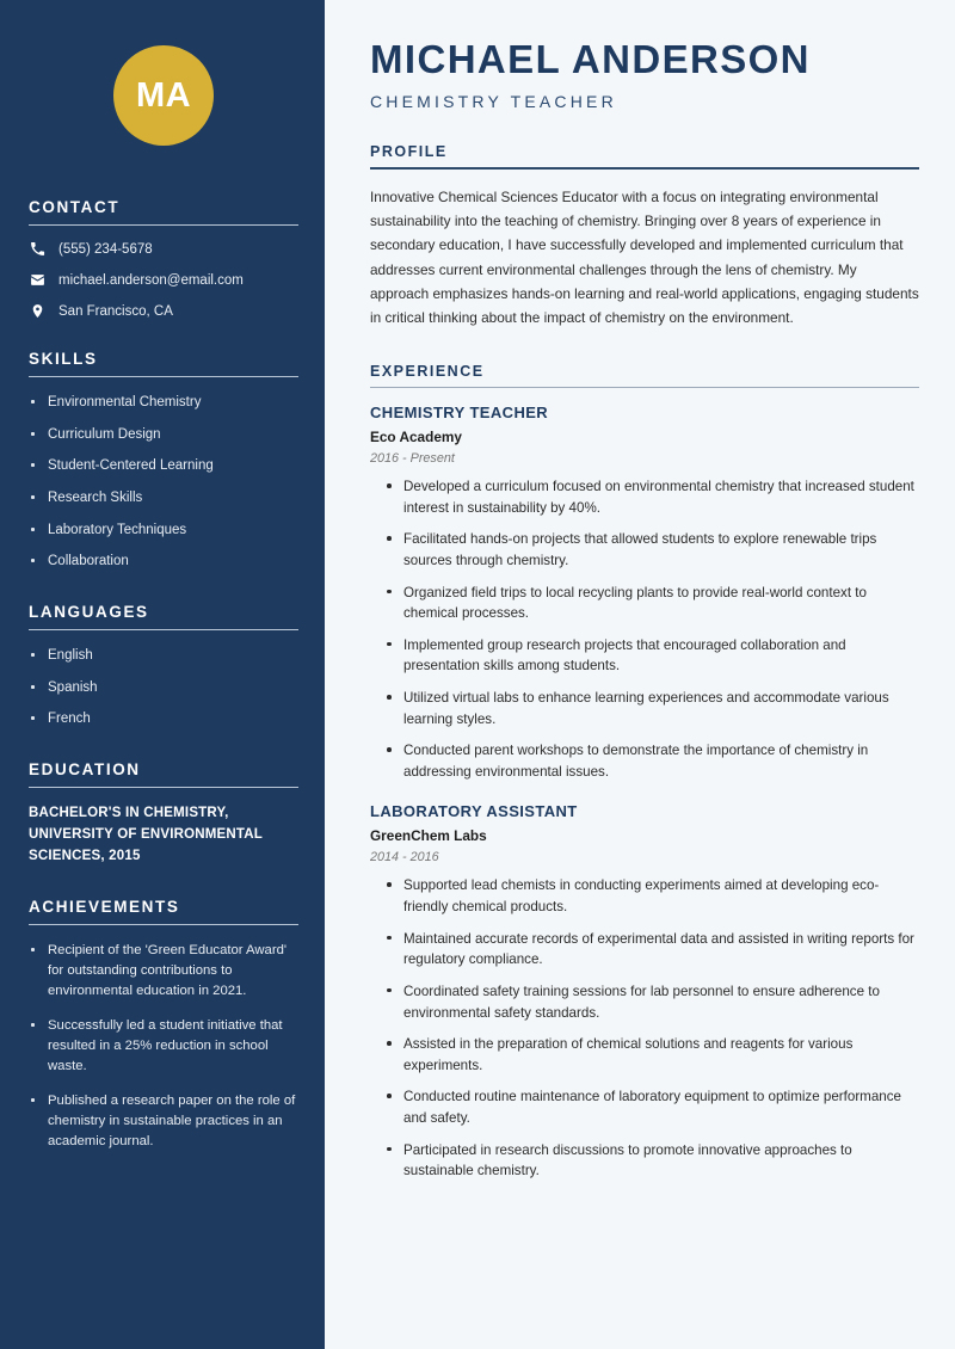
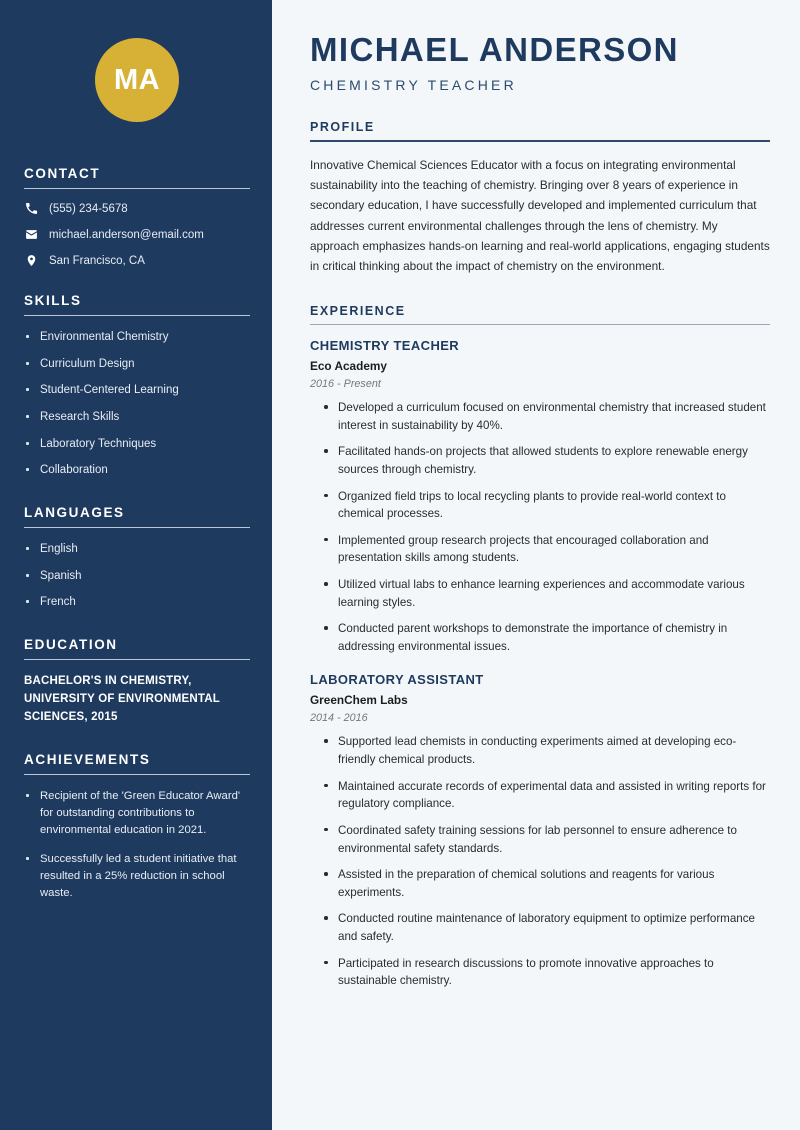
  MA
  CONTACT
  (555) 234-5678
  michael.anderson@email.com
  San Francisco, CA
  SKILLS
  Environmental Chemistry
  Curriculum Design
  Student-Centered Learning
  Research Skills
  Laboratory Techniques
  Collaboration
  LANGUAGES
  English
  Spanish
  French
  EDUCATION
  BACHELOR'S IN CHEMISTRY, UNIVERSITY OF ENVIRONMENTAL SCIENCES, 2015
  ACHIEVEMENTS
  Recipient of the 'Green Educator Award' for outstanding contributions to environmental education in 2021.
  Successfully led a student initiative that resulted in a 25% reduction in school waste.
- Published a research paper on the role of chemistry in sustainable practices in an academic journal.
  MICHAEL ANDERSON
  CHEMISTRY TEACHER
  PROFILE
  Innovative Chemical Sciences Educator with a focus on integrating environmental sustainability into the teaching of chemistry. Bringing over 8 years of experience in secondary education, I have successfully developed and implemented curriculum that addresses current environmental challenges through the lens of chemistry. My approach emphasizes hands-on learning and real-world applications, engaging students in critical thinking about the impact of chemistry on the environment.
  EXPERIENCE
  CHEMISTRY TEACHER
  Eco Academy
  2016 - Present
  Developed a curriculum focused on environmental chemistry that increased student interest in sustainability by 40%.
- Facilitated hands-on projects that allowed students to explore renewable trips sources through chemistry.
+ Facilitated hands-on projects that allowed students to explore renewable energy sources through chemistry.
  Organized field trips to local recycling plants to provide real-world context to chemical processes.
  Implemented group research projects that encouraged collaboration and presentation skills among students.
  Utilized virtual labs to enhance learning experiences and accommodate various learning styles.
  Conducted parent workshops to demonstrate the importance of chemistry in addressing environmental issues.
  LABORATORY ASSISTANT
  GreenChem Labs
  2014 - 2016
  Supported lead chemists in conducting experiments aimed at developing eco-friendly chemical products.
  Maintained accurate records of experimental data and assisted in writing reports for regulatory compliance.
  Coordinated safety training sessions for lab personnel to ensure adherence to environmental safety standards.
  Assisted in the preparation of chemical solutions and reagents for various experiments.
  Conducted routine maintenance of laboratory equipment to optimize performance and safety.
  Participated in research discussions to promote innovative approaches to sustainable chemistry.
